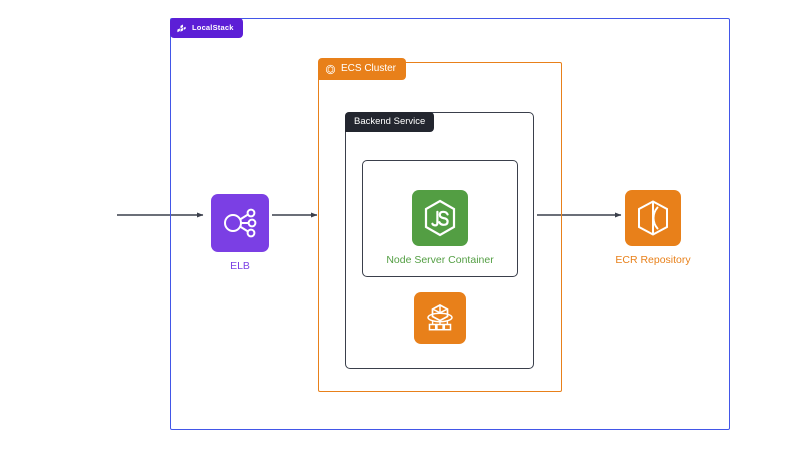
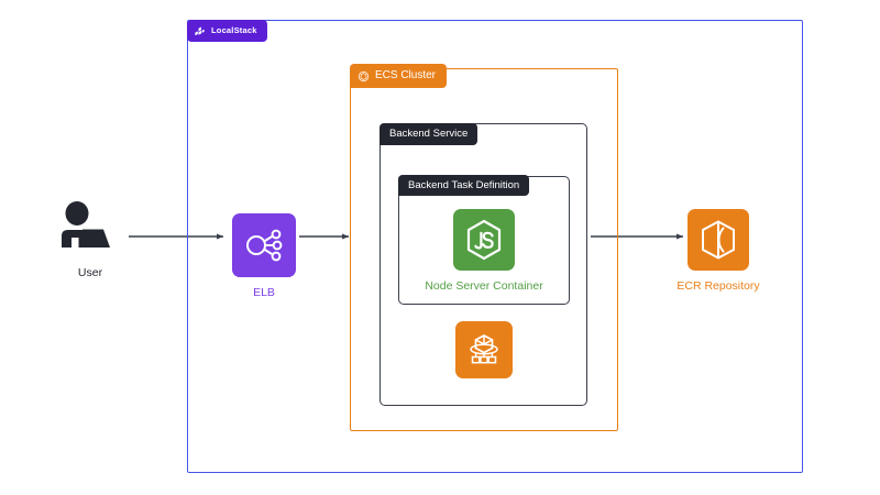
  LocalStack
  ECS Cluster
  Backend Service
+ Backend Task Definition
+ User
  ELB
  Node Server Container
  ECR Repository
